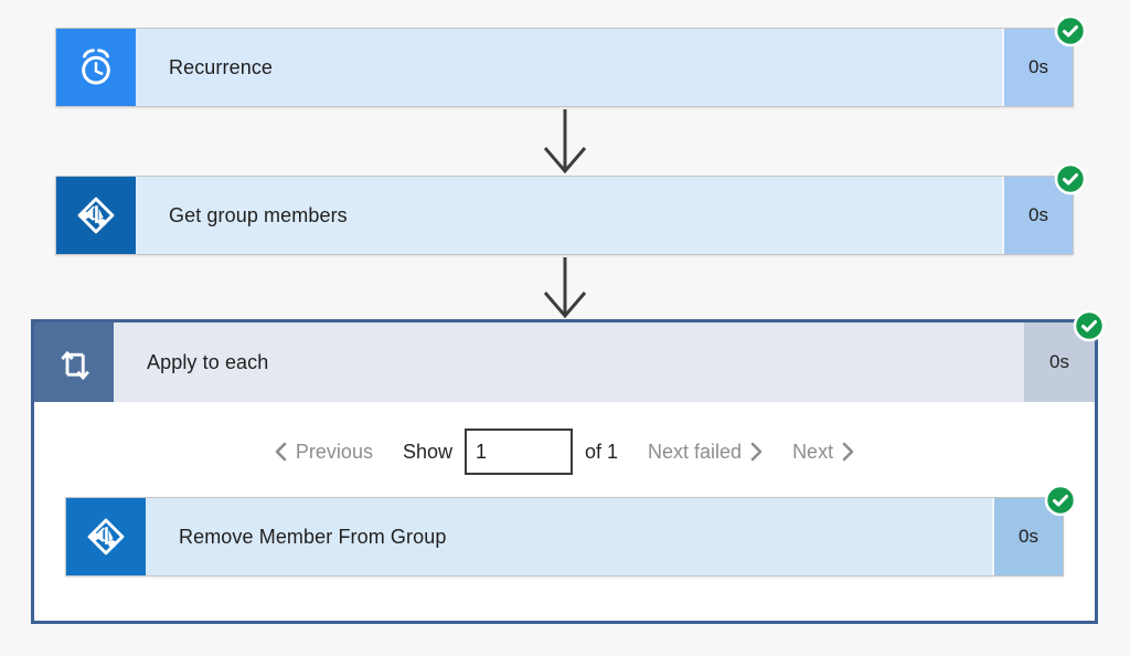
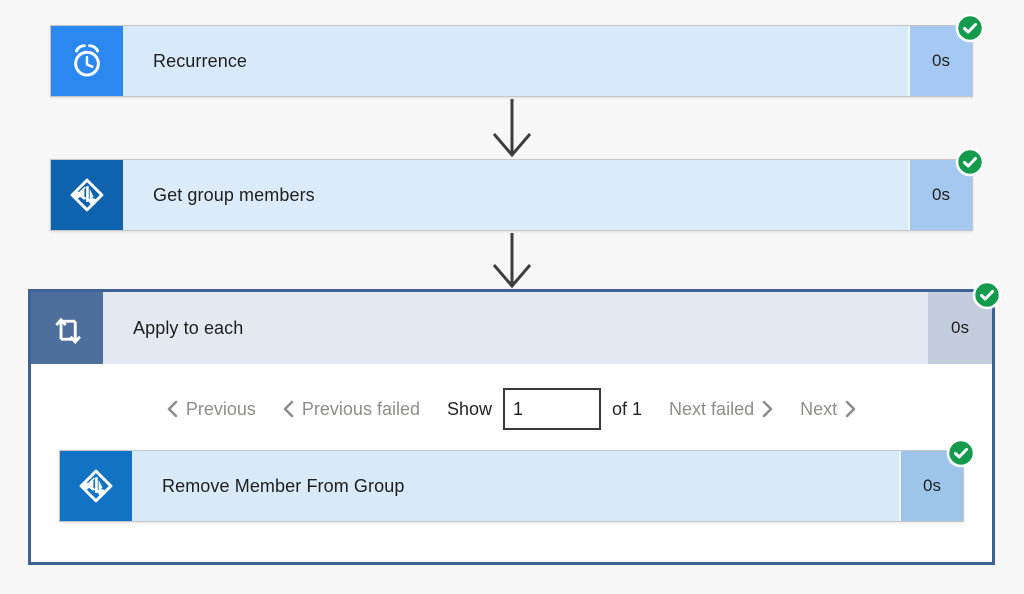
  Recurrence
  0s
  Get group members
  0s
  Apply to each
  0s
  Previous
+ Previous failed
  Show
  1
  of 1
  Next failed
  Next
  Remove Member From Group
  0s
